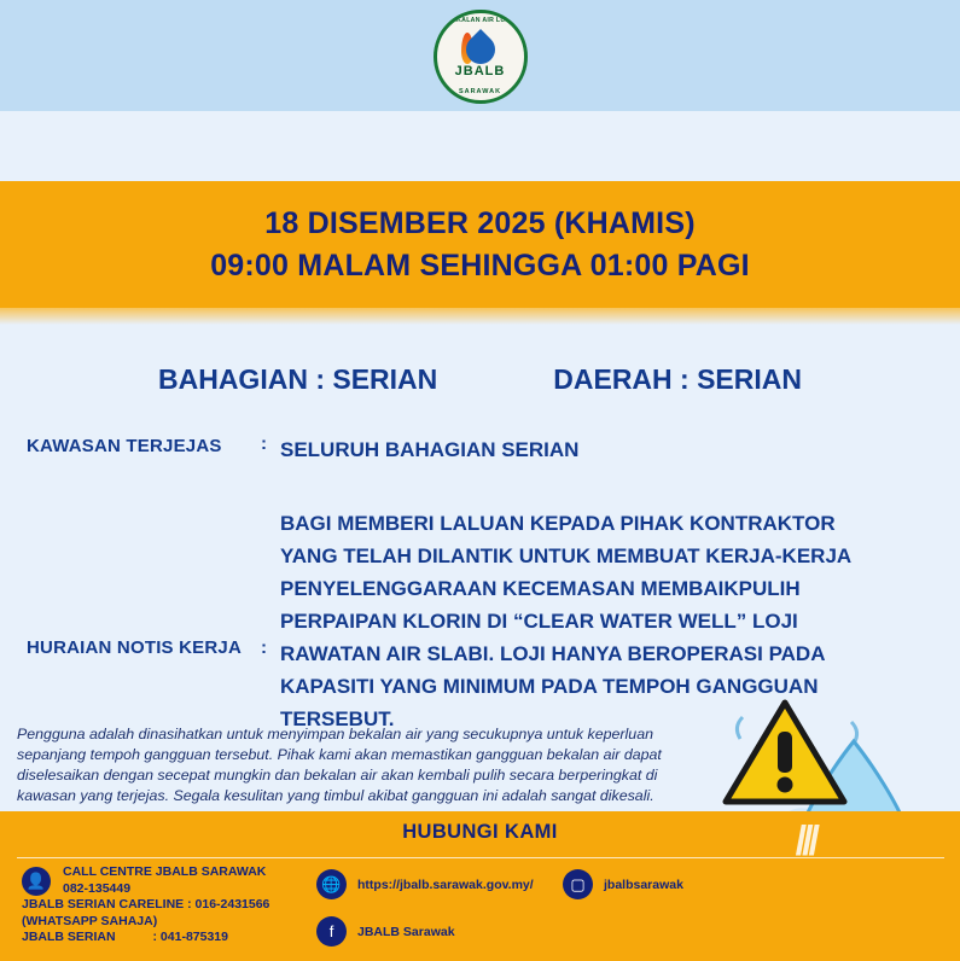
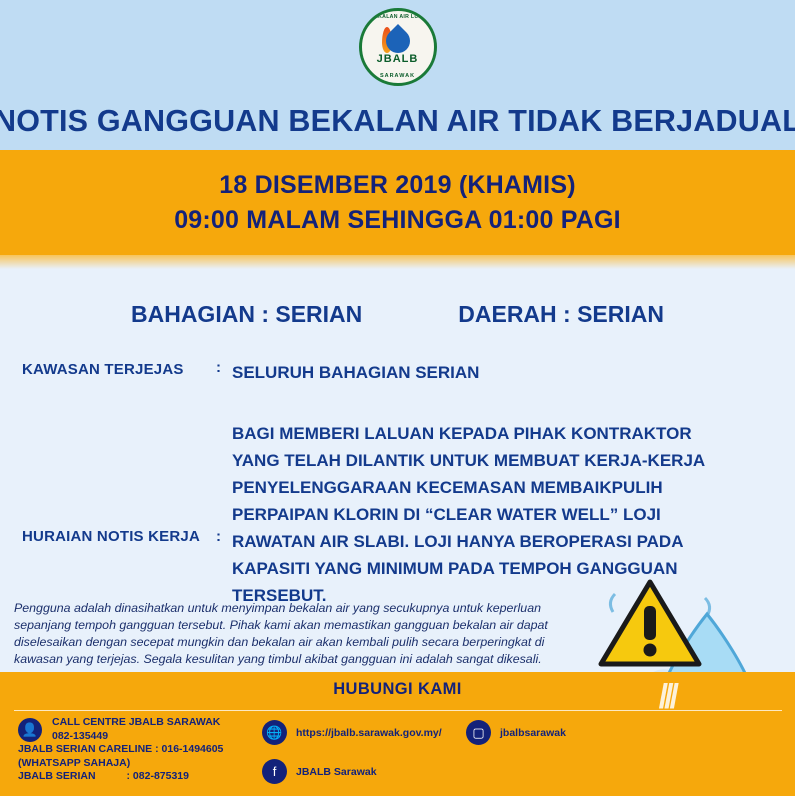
  JBALB
+ NOTIS GANGGUAN BEKALAN AIR TIDAK BERJADUAL
- 18 DISEMBER 2025 (KHAMIS)
+ 18 DISEMBER 2019 (KHAMIS)
  09:00 MALAM SEHINGGA 01:00 PAGI
  BAHAGIAN : SERIAN
  DAERAH : SERIAN
  KAWASAN TERJEJAS
  :
  SELURUH BAHAGIAN SERIAN
  HURAIAN NOTIS KERJA
  :
  BAGI MEMBERI LALUAN KEPADA PIHAK KONTRAKTOR YANG TELAH DILANTIK UNTUK MEMBUAT KERJA-KERJA PENYELENGGARAAN KECEMASAN MEMBAIKPULIH PERPAIPAN KLORIN DI “CLEAR WATER WELL” LOJI RAWATAN AIR SLABI. LOJI HANYA BEROPERASI PADA KAPASITI YANG MINIMUM PADA TEMPOH GANGGUAN TERSEBUT.
  Pengguna adalah dinasihatkan untuk menyimpan bekalan air yang secukupnya untuk keperluan sepanjang tempoh gangguan tersebut. Pihak kami akan memastikan gangguan bekalan air dapat diselesaikan dengan secepat mungkin dan bekalan air akan kembali pulih secara berperingkat di kawasan yang terjejas. Segala kesulitan yang timbul akibat gangguan ini adalah sangat dikesali.
  HUBUNGI KAMI
  👤
  CALL CENTRE JBALB SARAWAK
  082-135449
- JBALB SERIAN CARELINE : 016-2431566
+ JBALB SERIAN CARELINE : 016-1494605
  (WHATSAPP SAHAJA)
- JBALB SERIAN : 041-875319
+ JBALB SERIAN : 082-875319
  🌐
  https://jbalb.sarawak.gov.my/
  f
  JBALB Sarawak
  ▢
  jbalbsarawak
  ///
